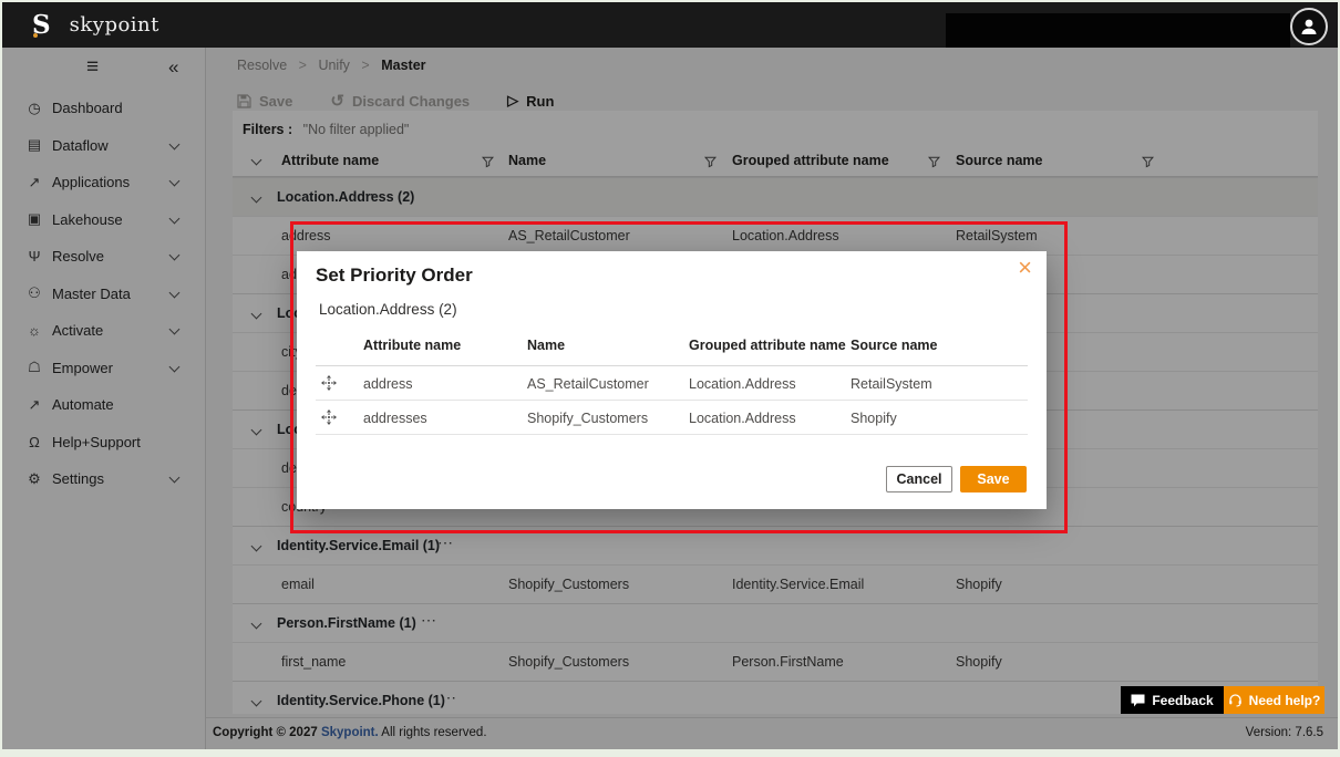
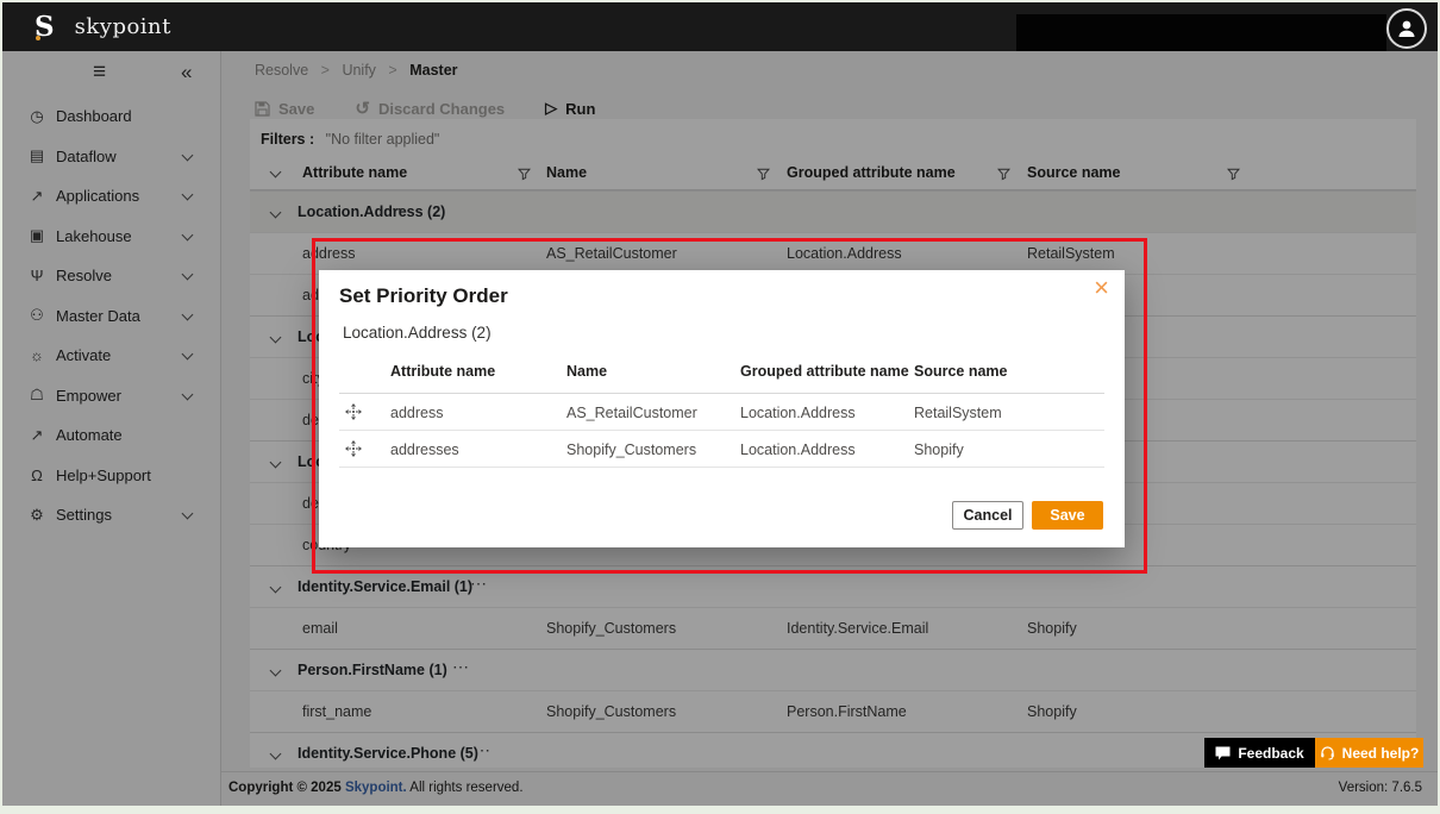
  S
  skypoint
  ≡
  «
  ◷
  Dashboard
  ▤
  Dataflow
  ↗
  Applications
  ▣
  Lakehouse
  Ψ
  Resolve
  ⚇
  Master Data
  ☼
  Activate
  ☖
  Empower
  ↗
  Automate
  Ω
  Help+Support
  ⚙
  Settings
  Resolve > Unify > Master
  Save
  ↺
  Discard Changes
  ▷
  Run
  Filters : "No filter applied"
  Attribute name
  Name
  Grouped attribute name
  Source name
  Location.Address (2)
  ⋯
  address
  AS_RetailCustomer
  Location.Address
  RetailSystem
  cit
  Identity.Service.Email (1)
  ⋯
  email
  Shopify_Customers
  Identity.Service.Email
  Shopify
  Person.FirstName (1)
  ⋯
  first_name
  Shopify_Customers
  Person.FirstName
  Shopify
- Identity.Service.Phone (1)
+ Identity.Service.Phone (5)
  ⋯
- Copyright © 2027 Skypoint. All rights reserved.
+ Copyright © 2025 Skypoint. All rights reserved.
  Version: 7.6.5
  Set Priority Order
  ×
  Location.Address (2)
  Attribute name
  Name
  Grouped attribute name
  Source name
  address
  AS_RetailCustomer
  Location.Address
  RetailSystem
  addresses
  Shopify_Customers
  Location.Address
  Shopify
  Cancel
  Save
  Feedback
  Need help?
